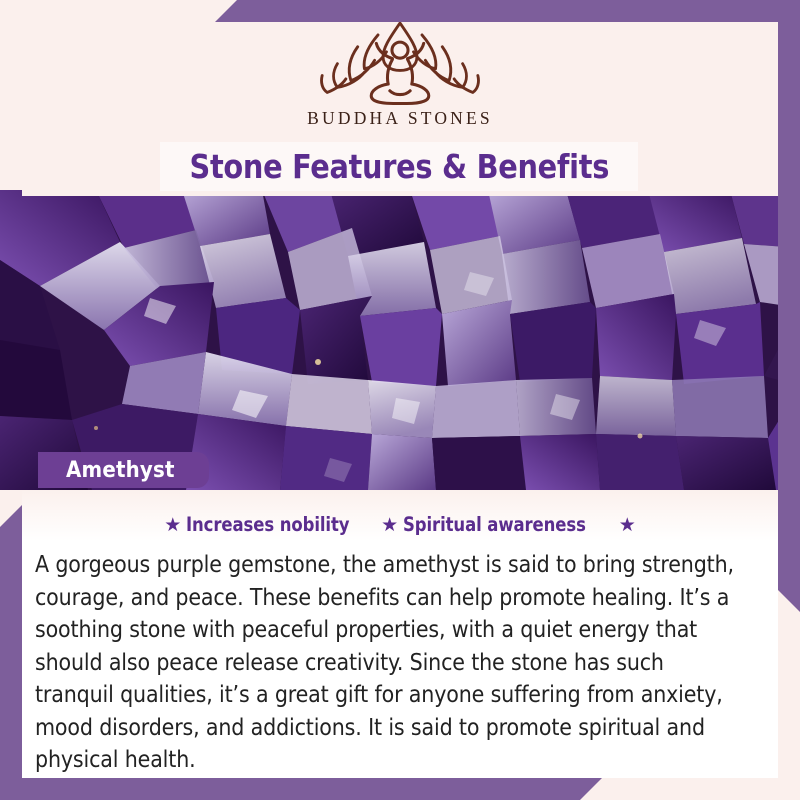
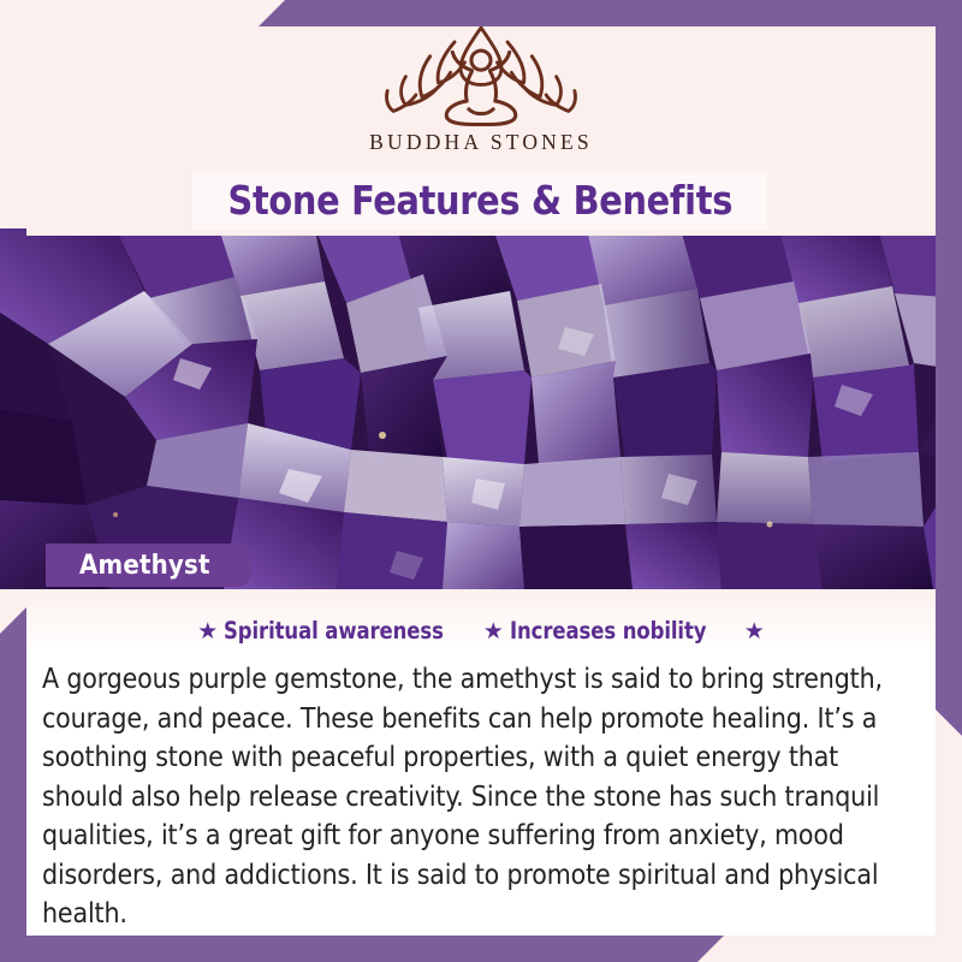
  BUDDHA STONES
  Stone Features & Benefits
  Amethyst
  ★
- Increases nobility
+ Spiritual awareness
  ★
- Spiritual awareness
+ Increases nobility
  ★
- A gorgeous purple gemstone, the amethyst is said to bring strength, courage, and peace. These benefits can help promote healing. It’s a soothing stone with peaceful properties, with a quiet energy that should also peace release creativity. Since the stone has such tranquil qualities, it’s a great gift for anyone suffering from anxiety, mood disorders, and addictions. It is said to promote spiritual and physical health.
+ A gorgeous purple gemstone, the amethyst is said to bring strength, courage, and peace. These benefits can help promote healing. It’s a soothing stone with peaceful properties, with a quiet energy that should also help release creativity. Since the stone has such tranquil qualities, it’s a great gift for anyone suffering from anxiety, mood disorders, and addictions. It is said to promote spiritual and physical health.
